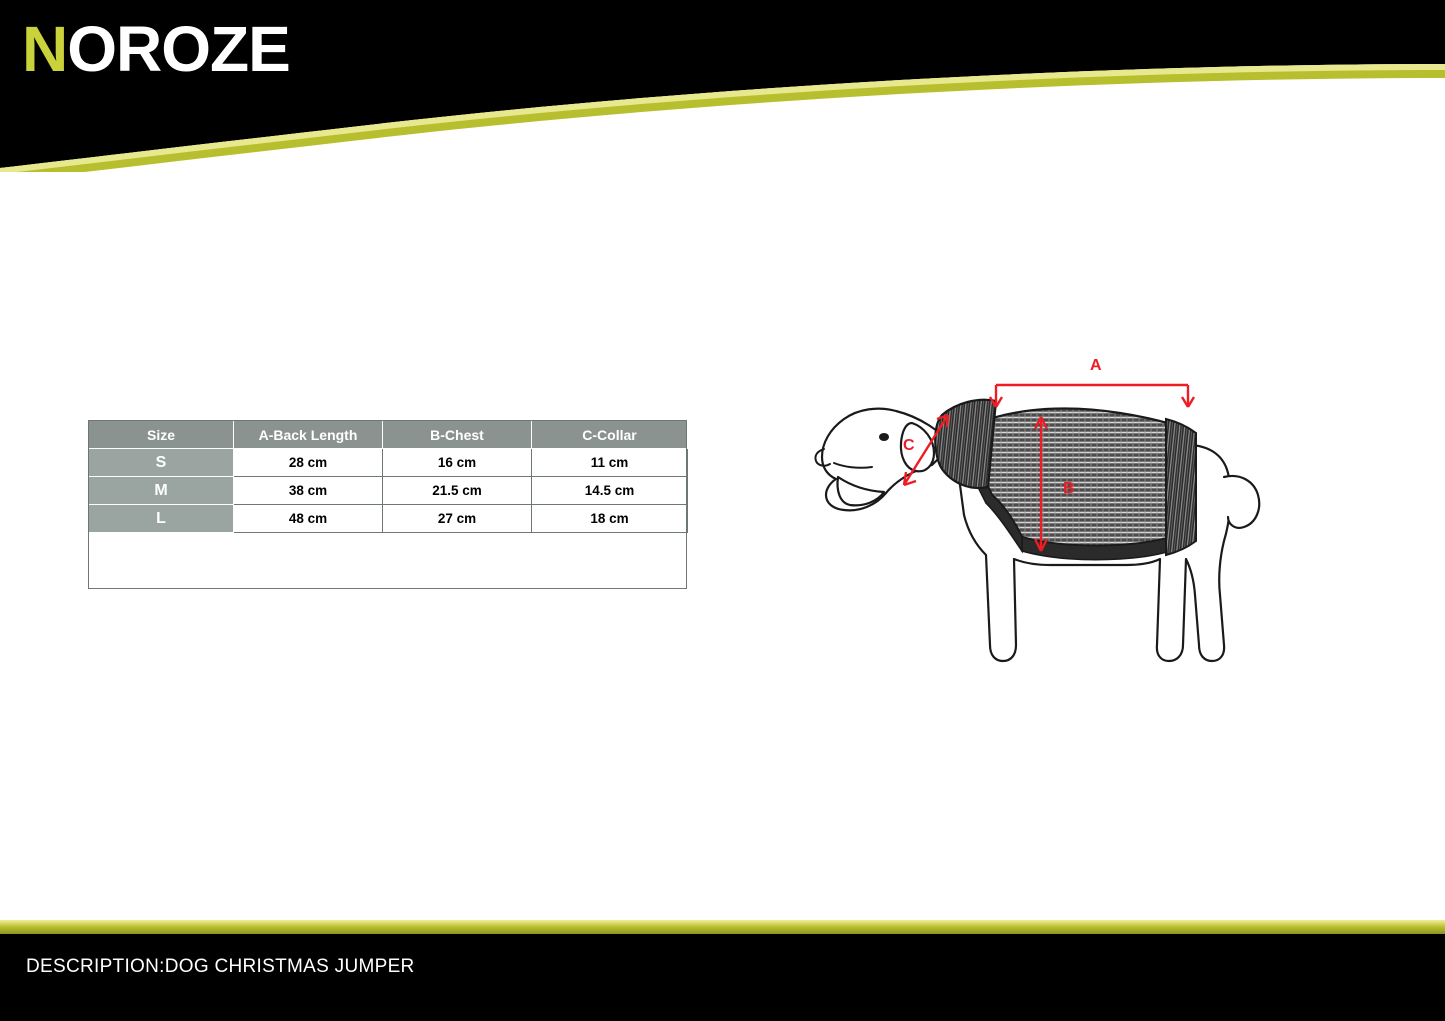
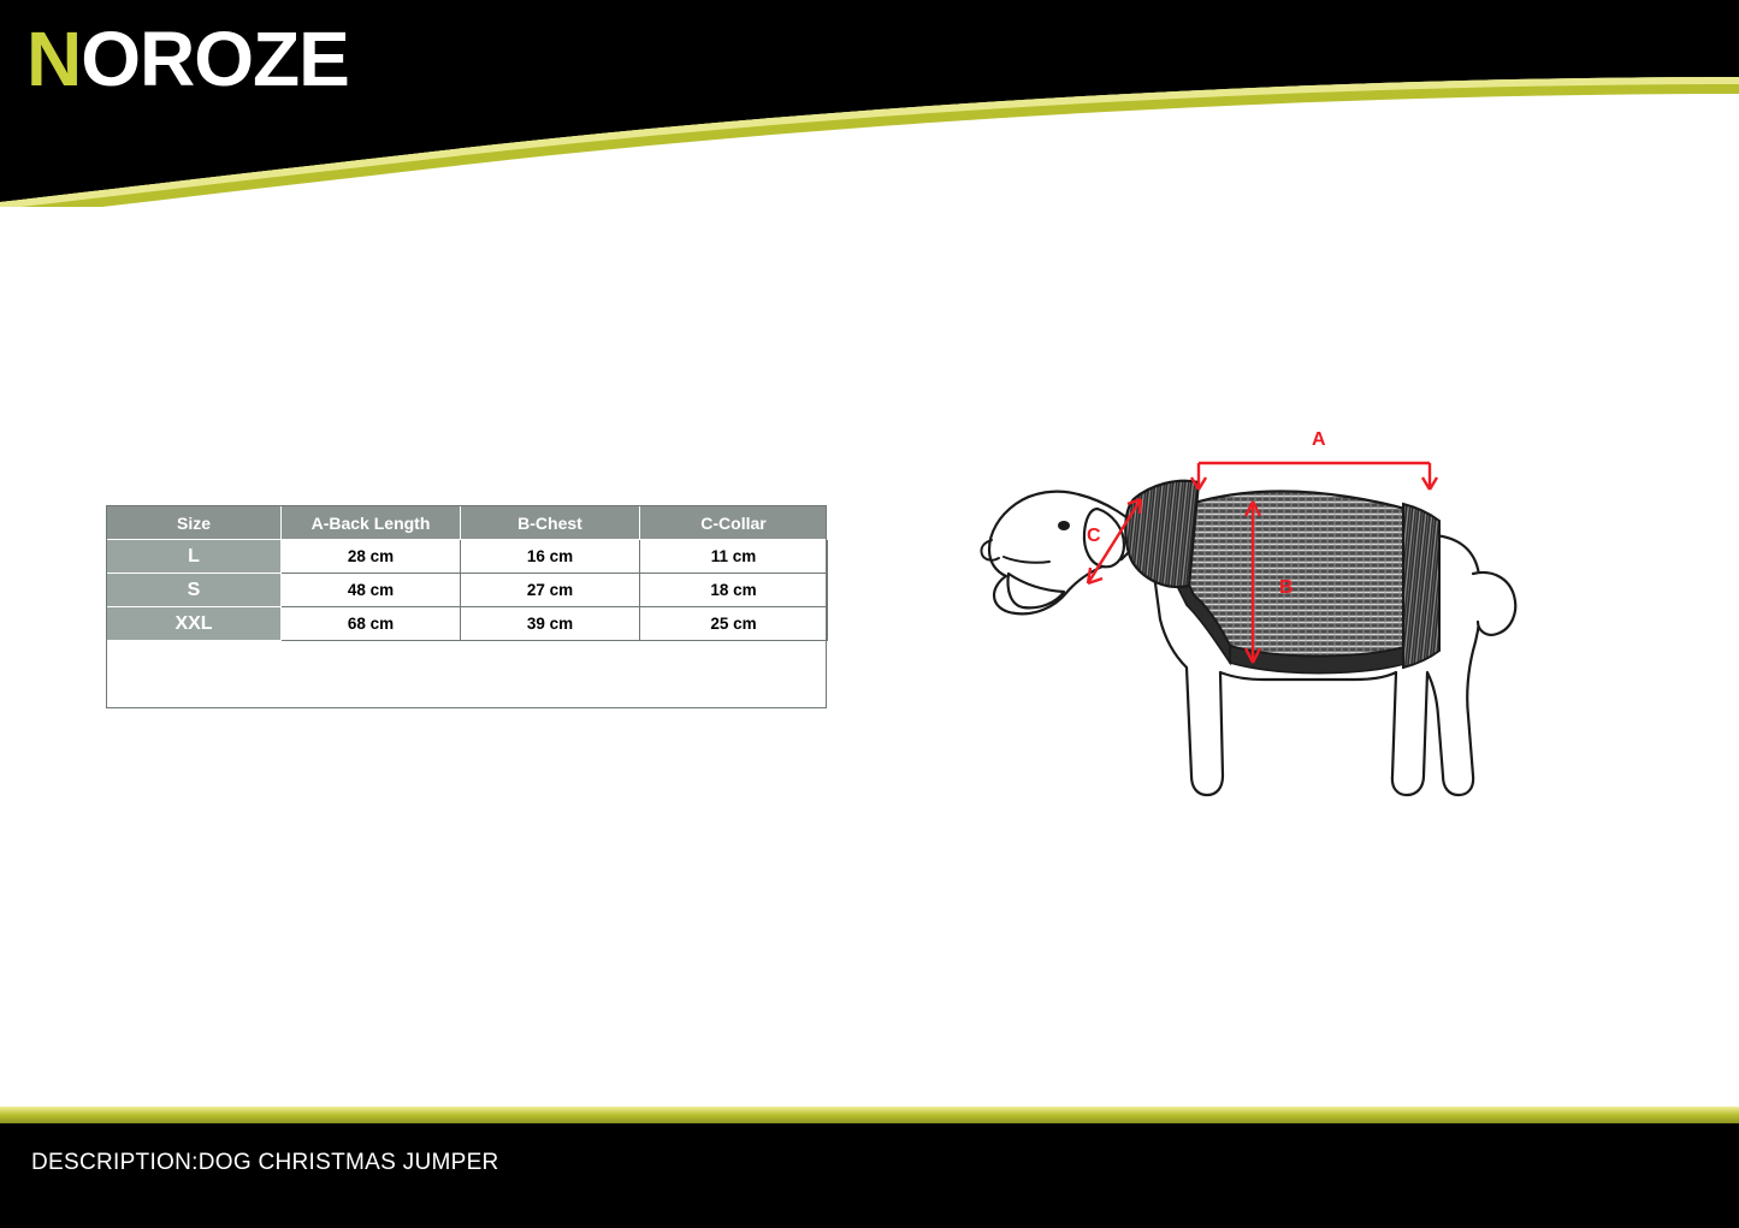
  NOROZE
  Size	A-Back Length	B-Chest	C-Collar
- S	28 cm	16 cm	11 cm
+ L	28 cm	16 cm	11 cm
- M	38 cm	21.5 cm	14.5 cm
- L	48 cm	27 cm	18 cm
+ S	48 cm	27 cm	18 cm
+ XXL	68 cm	39 cm	25 cm
  A
  B
  C
  DESCRIPTION:DOG CHRISTMAS JUMPER
